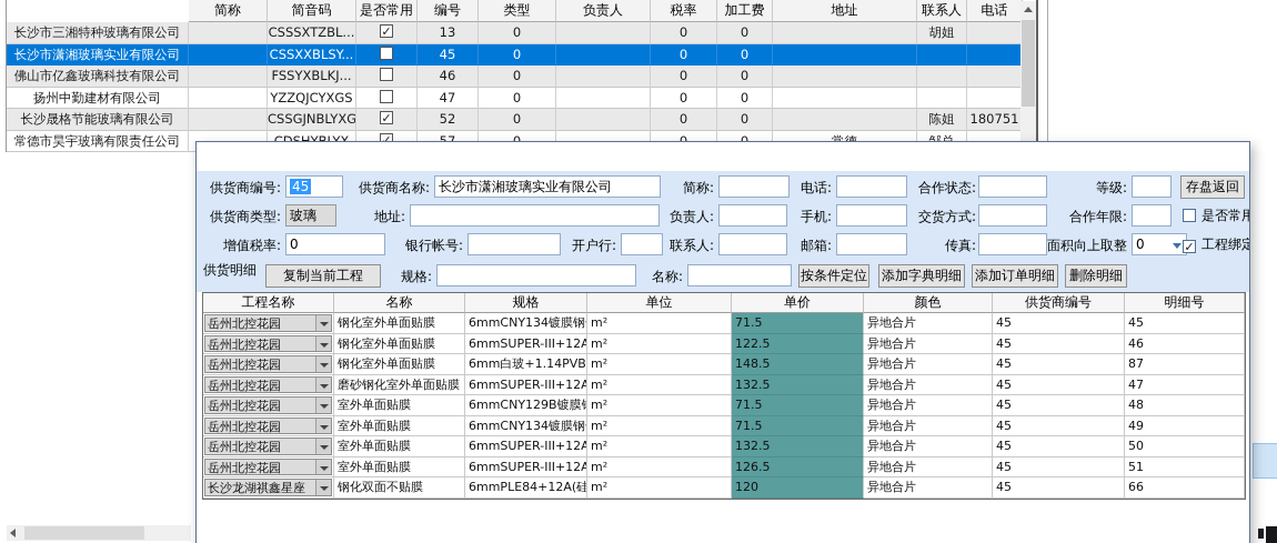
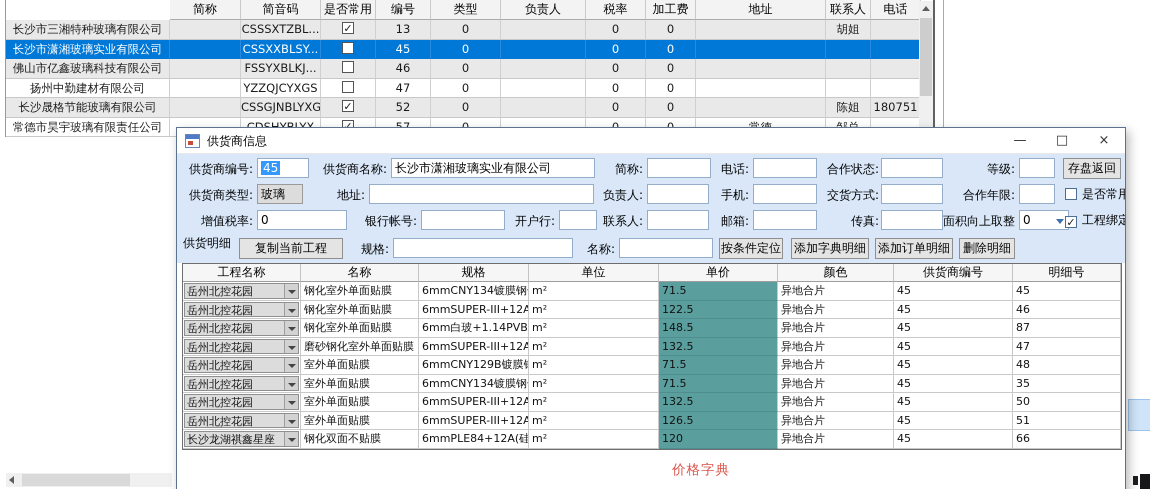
  简称
  简音码
  是否常用
  编号
  类型
  负责人
  税率
  加工费
  地址
  联系人
  电话
  长沙市三湘特种玻璃有限公司
  CSSSXTZBL...
  13
  0
  0
  0
  胡姐
  长沙市潇湘玻璃实业有限公司
  CSSXXBLSY...
  45
  0
  0
  0
  佛山市亿鑫玻璃科技有限公司
  FSSYXBLKJ...
  46
  0
  0
  0
  扬州中勤建材有限公司
  YZZQJCYXGS
  47
  0
  0
  0
  长沙晟格节能玻璃有限公司
  CSSGJNBLYXG
  52
  0
  0
  0
  陈姐
  180751
  常德市昊宇玻璃有限责任公司
+ 供货商信息
+ —
+ □
+ ×
  供货商编号:
  45
  供货商名称:
  长沙市潇湘玻璃实业有限公司
  简称:
  电话:
  合作状态:
  等级:
  存盘返回
  供货商类型:
  玻璃
  地址:
  负责人:
  手机:
  交货方式:
  合作年限:
  是否常用
  增值税率:
  0
  银行帐号:
  开户行:
  联系人:
  邮箱:
  传真:
  面积向上取整
  0
  工程绑定
  供货明细
  复制当前工程
  规格:
  名称:
  按条件定位
  添加字典明细
  添加订单明细
  删除明细
  工程名称
  名称
  规格
  单位
  单价
  颜色
  供货商编号
  明细号
  岳州北控花园
  钢化室外单面贴膜
  6mmCNY134镀膜钢
  m²
  71.5
  异地合片
  45
  45
  岳州北控花园
  钢化室外单面贴膜
  6mmSUPER-III+12A
  m²
  122.5
  异地合片
  45
  46
  岳州北控花园
  钢化室外单面贴膜
  m²
  148.5
  异地合片
  45
  87
  岳州北控花园
  磨砂钢化室外单面贴膜
  6mmSUPER-III+12A
  m²
  132.5
  异地合片
  45
  47
  岳州北控花园
  室外单面贴膜
  6mmCNY129B镀膜
  m²
  71.5
  异地合片
  45
  48
  岳州北控花园
  室外单面贴膜
  6mmCNY134镀膜钢
  m²
  71.5
  异地合片
  45
- 49
+ 35
  岳州北控花园
  室外单面贴膜
  6mmSUPER-III+12A
  m²
  132.5
  异地合片
  45
  50
  岳州北控花园
  室外单面贴膜
  6mmSUPER-III+12A
  m²
  126.5
  异地合片
  45
  51
  长沙龙湖祺鑫星座
  钢化双面不贴膜
  6mmPLE84+12A(硅
  m²
  120
  异地合片
  45
  66
+ 价格字典
